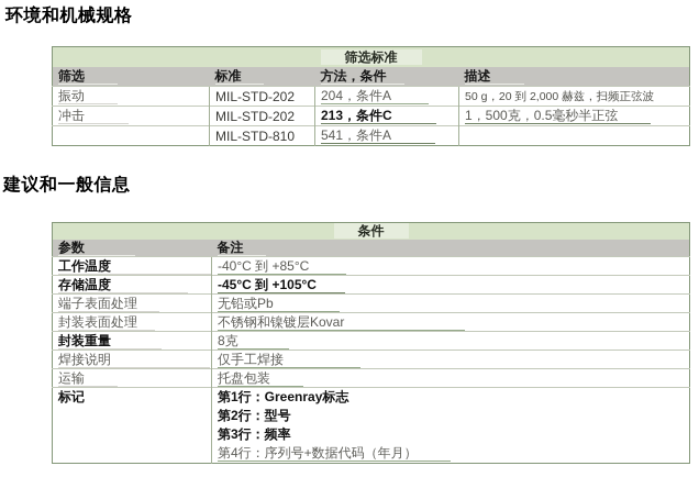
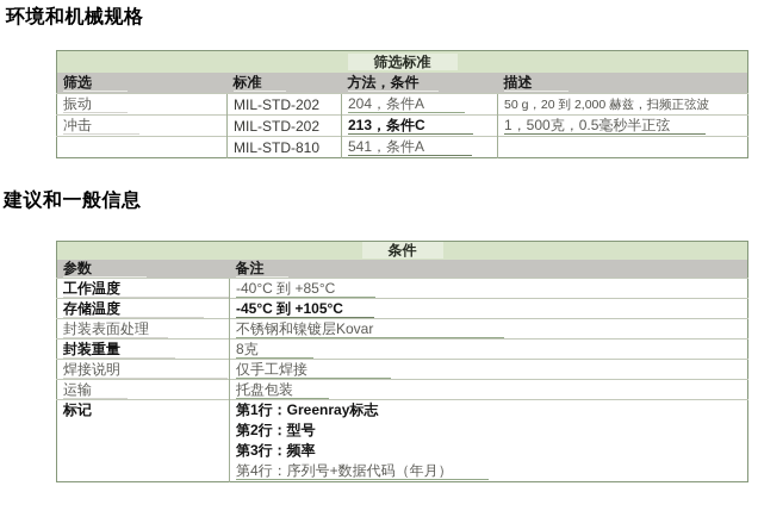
  环境和机械规格
  筛选标准
  筛选	标准	方法，条件	描述
  振动	MIL-STD-202	204，条件A	50 g，20 到 2,000 赫兹，扫频正弦波
  冲击	MIL-STD-202	213，条件C	1，500克，0.5毫秒半正弦
  	MIL-STD-810	541，条件A
  建议和一般信息
  条件
  参数	备注
  工作温度	-40°C 到 +85°C
  存储温度	-45°C 到 +105°C
- 端子表面处理	无铅或Pb
  封装表面处理	不锈钢和镍镀层Kovar
  封装重量	8克
  焊接说明	仅手工焊接
  运输	托盘包装
  标记	第1行：Greenray标志 第2行：型号 第3行：频率 第4行：序列号+数据代码（年月）
